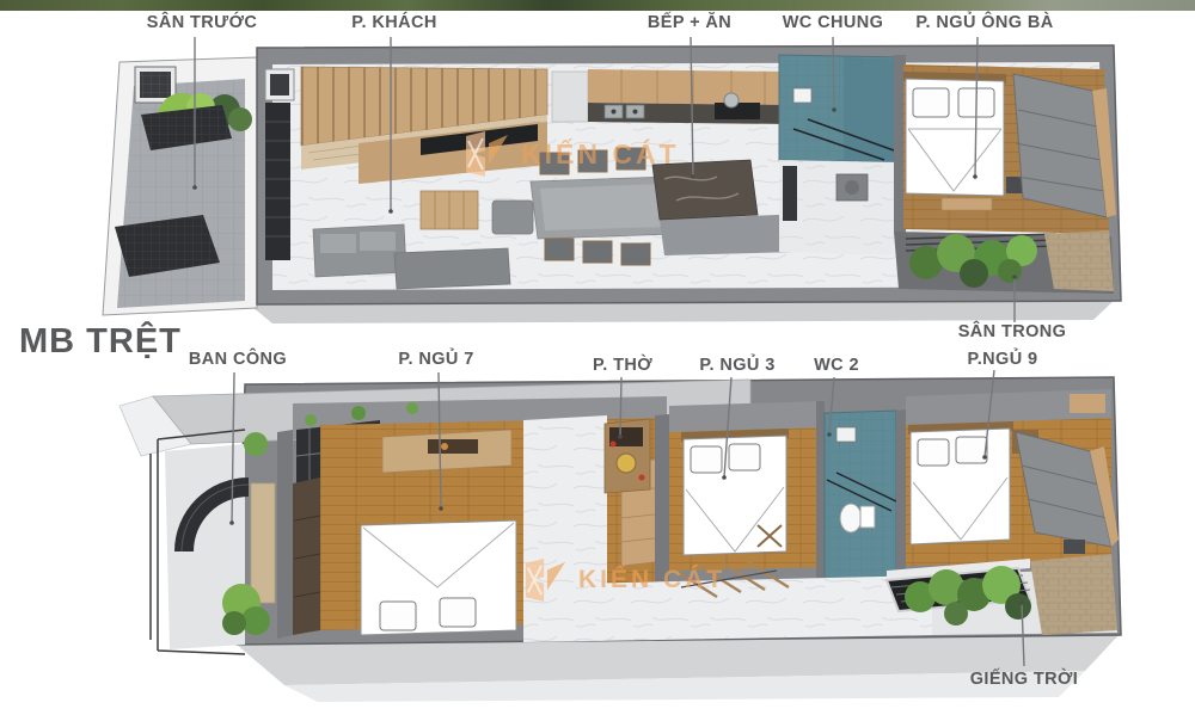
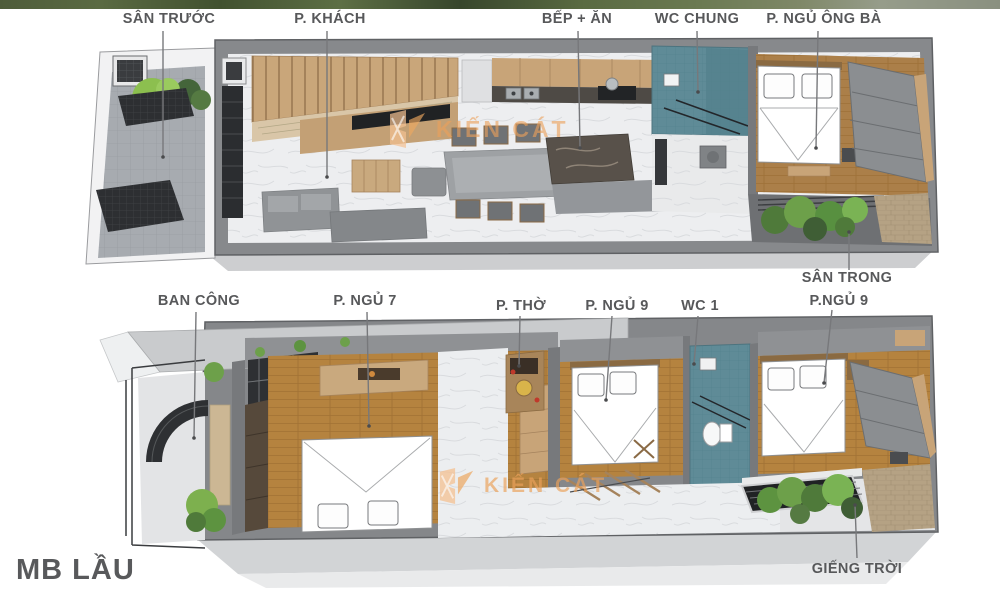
  SÂN TRƯỚC
  P. KHÁCH
  BẾP + ĂN
  WC CHUNG
  P. NGỦ ÔNG BÀ
  SÂN TRONG
- MB TRỆT
  BAN CÔNG
  P. NGỦ 7
  P. THỜ
- P. NGỦ 3
+ P. NGỦ 9
- WC 2
+ WC 1
  P.NGỦ 9
  GIẾNG TRỜI
+ MB LẦU
  KIẾN CÁT
  KIẾN CÁT
